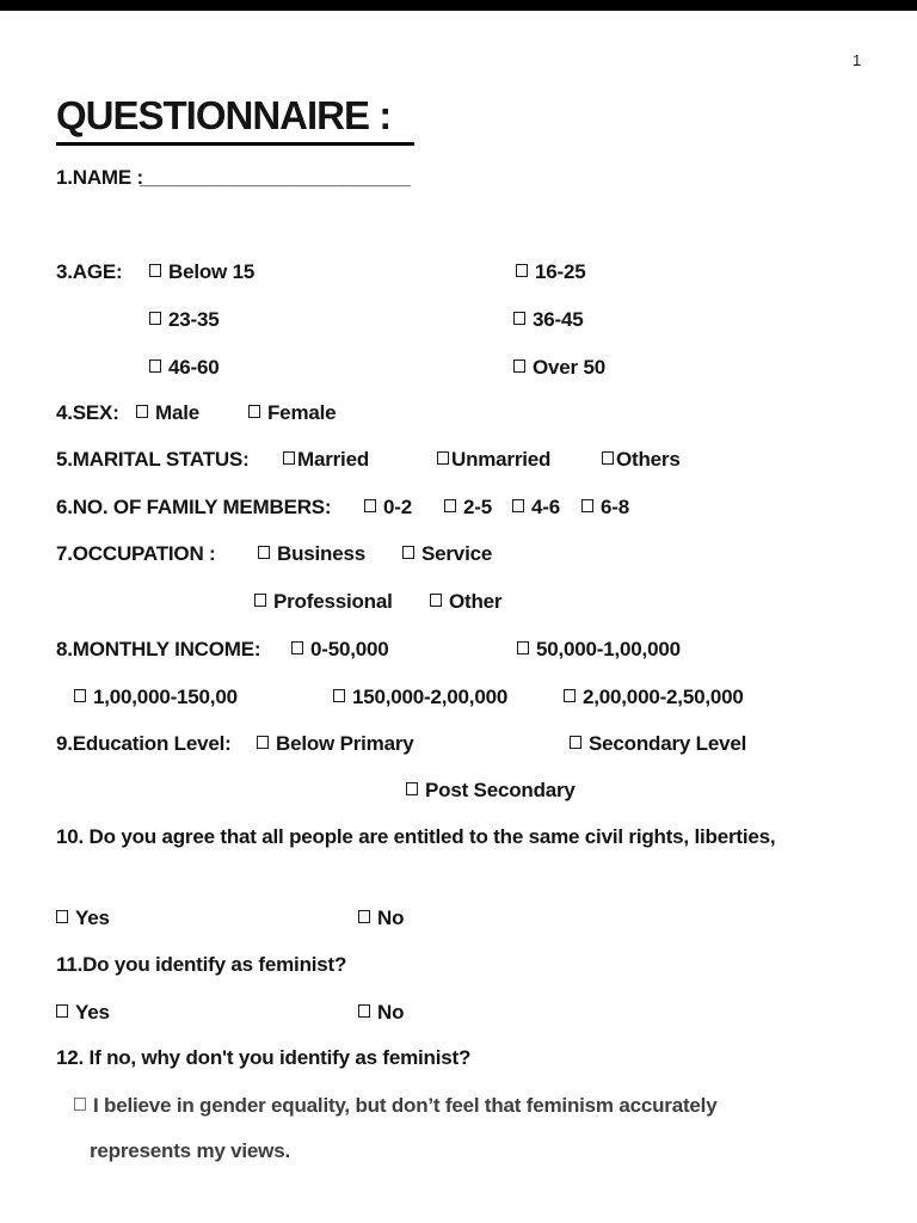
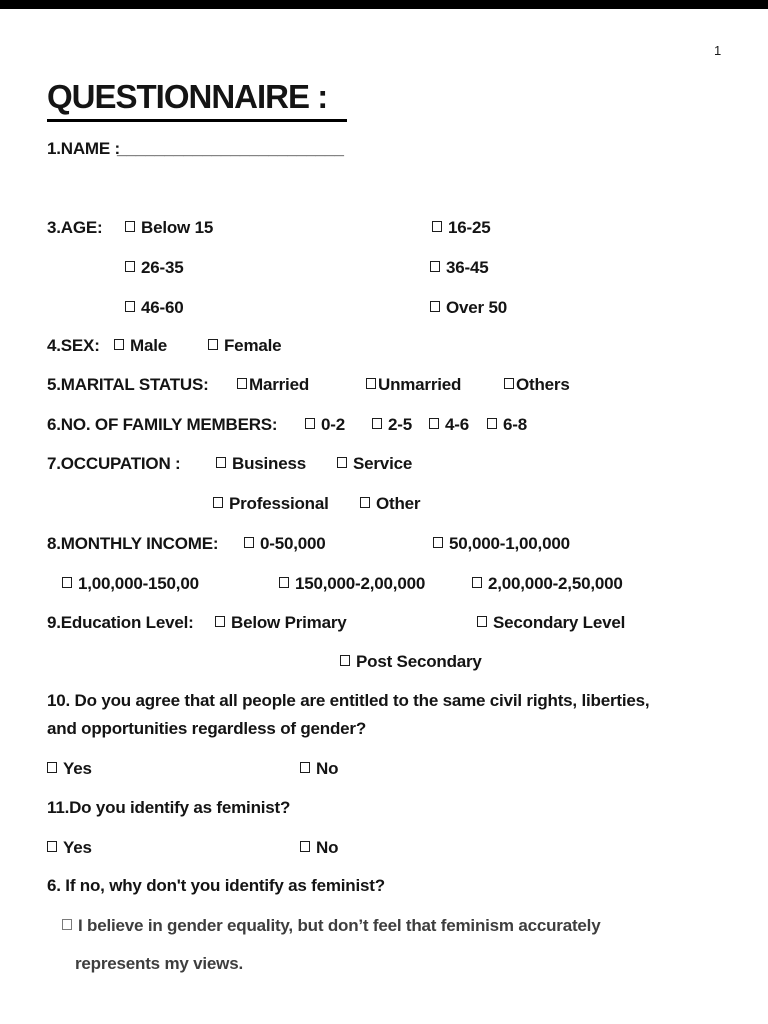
  1
  QUESTIONNAIRE :
  1.NAME :
  ________________________
  3.AGE:
  Below 15
  16-25
- 23-35
+ 26-35
  36-45
  46-60
  Over 50
  4.SEX:
  Male
  Female
  5.MARITAL STATUS:
  Married
  Unmarried
  Others
  6.NO. OF FAMILY MEMBERS:
  0-2
  2-5
  4-6
  6-8
  7.OCCUPATION :
  Business
  Service
  Professional
  Other
  8.MONTHLY INCOME:
  0-50,000
  50,000-1,00,000
  1,00,000-150,00
  150,000-2,00,000
  2,00,000-2,50,000
  9.Education Level:
  Below Primary
  Secondary Level
  Post Secondary
  10. Do you agree that all people are entitled to the same civil rights, liberties,
+ and opportunities regardless of gender?
  Yes
  No
  11.Do you identify as feminist?
  Yes
  No
- 12. If no, why don't you identify as feminist?
+ 6. If no, why don't you identify as feminist?
  I believe in gender equality, but don’t feel that feminism accurately
  represents my views.
